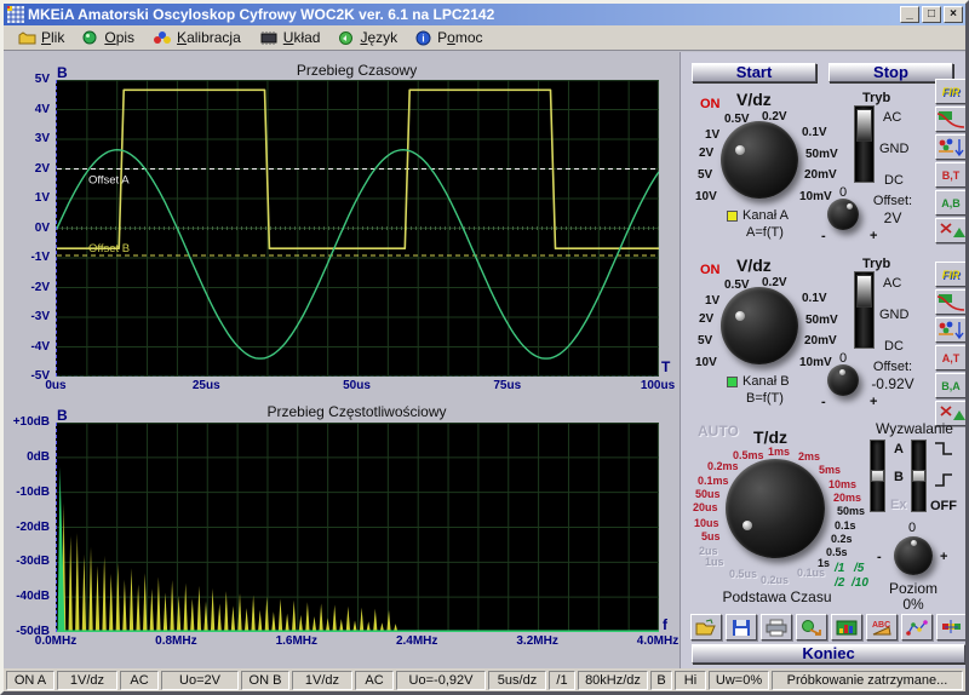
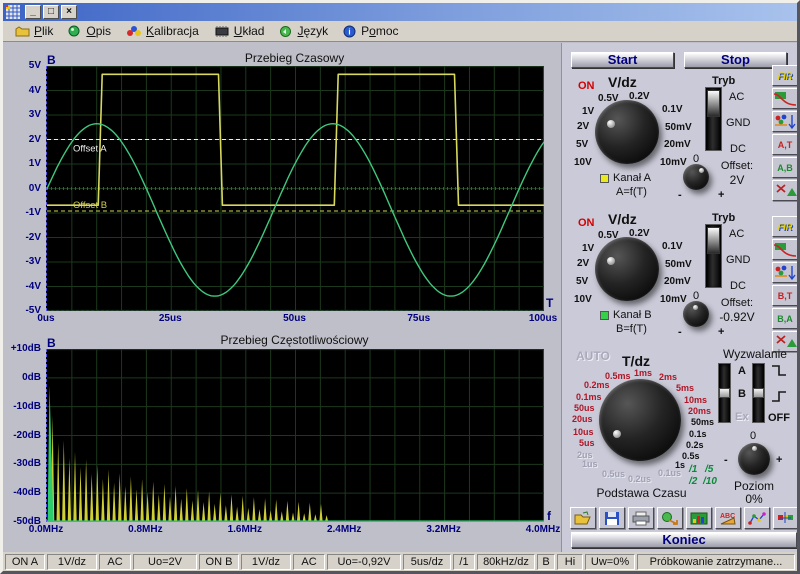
- MKEiA Amatorski Oscyloskop Cyfrowy WOC2K ver. 6.1 na LPC2142
  _
  □
  ×
  Plik
  Opis
  Kalibracja
  Układ
  Język
  i
  Pomoc
  Przebieg Czasowy
  B
  Offset A
  T
  Przebieg Częstotliwościowy
  B
  f
  5V
  4V
  3V
  2V
  1V
  0V
  -1V
  -2V
  -3V
  -4V
  -5V
  0us
  25us
  50us
  75us
  100us
  +10dB
  0dB
  -10dB
  -20dB
  -30dB
  -40dB
  -50dB
  0.0MHz
  0.8MHz
  1.6MHz
  2.4MHz
  3.2MHz
  4.0MHz
  Start
  Stop
  ON
  V/dz
  0.5V
  0.2V
  1V
  0.1V
  2V
  50mV
  5V
  20mV
  10V
  10mV
  Kanał A
  A=f(T)
  Tryb
  AC
  GND
  DC
  0
  Offset:
  2V
  -
  +
  ON
  V/dz
  0.5V
  0.2V
  1V
  0.1V
  2V
  50mV
  5V
  20mV
  10V
  10mV
  Kanał B
  B=f(T)
  Tryb
  AC
  GND
  DC
  0
  Offset:
  -0.92V
  -
  +
  FIR
- B,T
+ A,T
  A,B
  FIR
- A,T
+ B,T
  B,A
  AUTO
  T/dz
  0.5ms
  1ms
  2ms
  5ms
  10ms
  20ms
  50ms
  0.1s
  0.2s
  0.5s
  1s
  0.1us
  0.2us
  0.5us
  1us
  2us
  5us
  10us
  20us
  50us
  0.1ms
  0.2ms
  /1
  /5
  /2
  /10
  Podstawa Czasu
  Wyzwalanie
  A
  B
  Ex
  OFF
  0
  -
  +
  Poziom
  0%
  Koniec
  ON A
  1V/dz
  AC
  Uo=2V
  ON B
  1V/dz
  AC
  Uo=-0,92V
  5us/dz
  /1
  80kHz/dz
  B
  Hi
  Uw=0%
  Próbkowanie zatrzymane...
